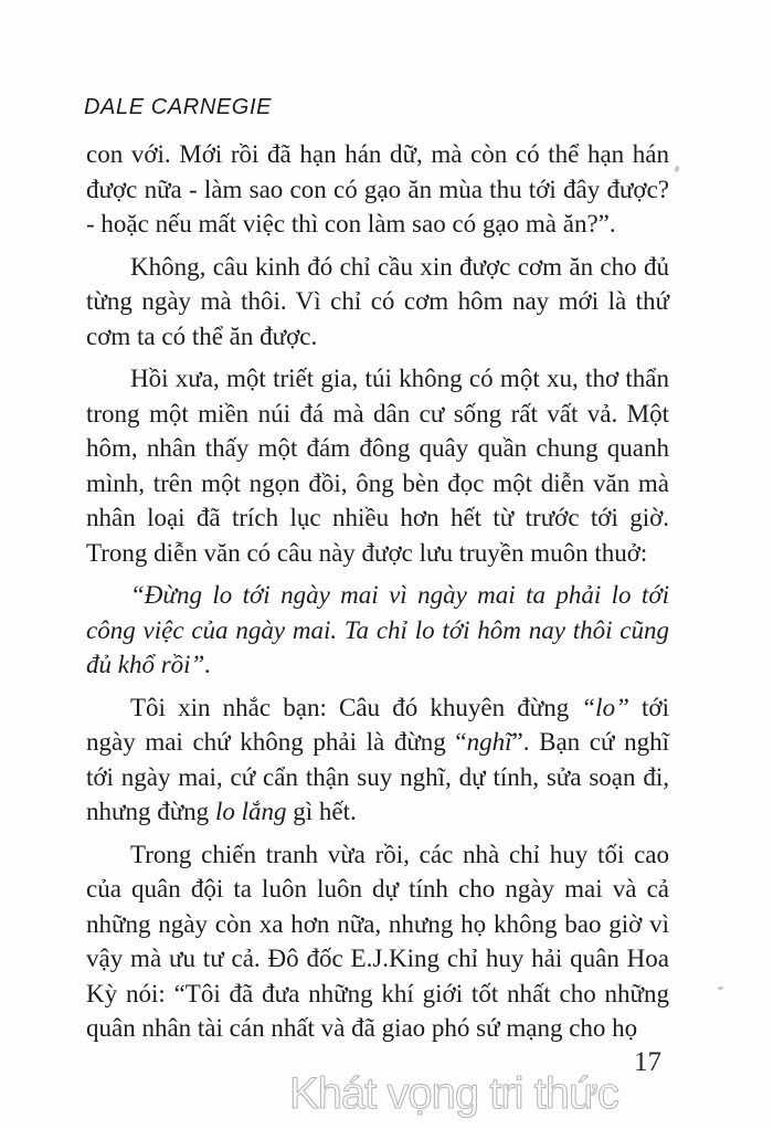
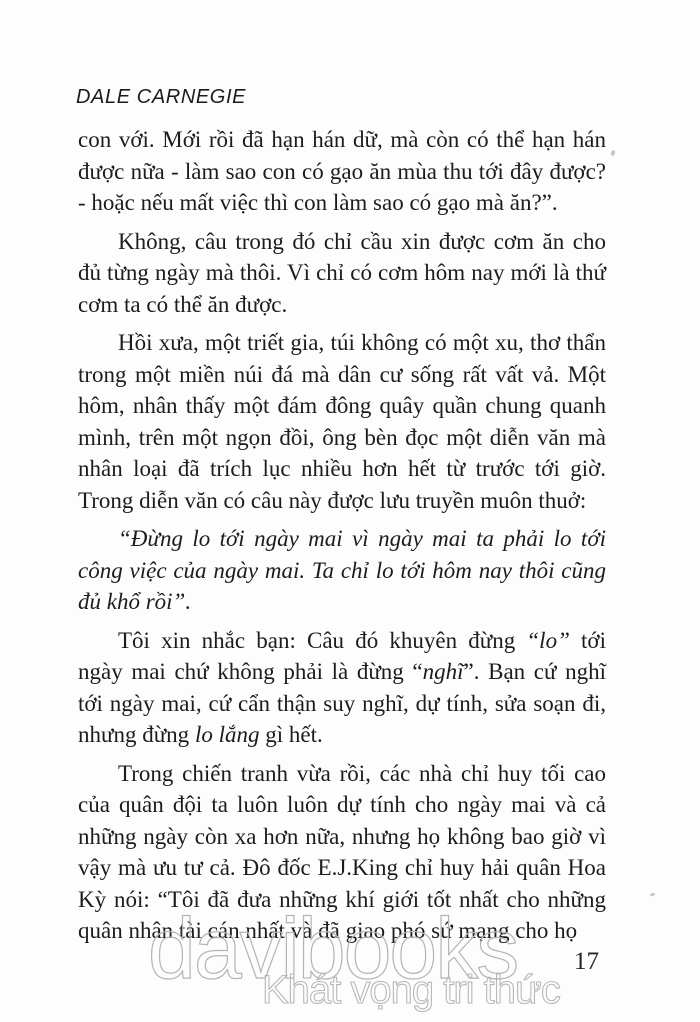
  DALE CARNEGIE
  con với. Mới rồi đã hạn hán dữ, mà còn có thể hạn hán được nữa - làm sao con có gạo ăn mùa thu tới đây được? - hoặc nếu mất việc thì con làm sao có gạo mà ăn?”.
- Không, câu kinh đó chỉ cầu xin được cơm ăn cho đủ từng ngày mà thôi. Vì chỉ có cơm hôm nay mới là thứ cơm ta có thể ăn được.
+ Không, câu trong đó chỉ cầu xin được cơm ăn cho đủ từng ngày mà thôi. Vì chỉ có cơm hôm nay mới là thứ cơm ta có thể ăn được.
  Hồi xưa, một triết gia, túi không có một xu, thơ thẩn trong một miền núi đá mà dân cư sống rất vất vả. Một hôm, nhân thấy một đám đông quây quần chung quanh mình, trên một ngọn đồi, ông bèn đọc một diễn văn mà nhân loại đã trích lục nhiều hơn hết từ trước tới giờ. Trong diễn văn có câu này được lưu truyền muôn thuở:
  “Đừng lo tới ngày mai vì ngày mai ta phải lo tới công việc của ngày mai. Ta chỉ lo tới hôm nay thôi cũng đủ khổ rồi”.
  Tôi xin nhắc bạn: Câu đó khuyên đừng “lo” tới ngày mai chứ không phải là đừng “nghĩ”. Bạn cứ nghĩ tới ngày mai, cứ cẩn thận suy nghĩ, dự tính, sửa soạn đi, nhưng đừng lo lắng gì hết.
  Trong chiến tranh vừa rồi, các nhà chỉ huy tối cao của quân đội ta luôn luôn dự tính cho ngày mai và cả những ngày còn xa hơn nữa, nhưng họ không bao giờ vì vậy mà ưu tư cả. Đô đốc E.J.King chỉ huy hải quân Hoa Kỳ nói: “Tôi đã đưa những khí giới tốt nhất cho những quân nhân tài cán nhất và đã giao phó sứ mạng cho họ
+ davibooks
  Khát vọng tri thức
  17
